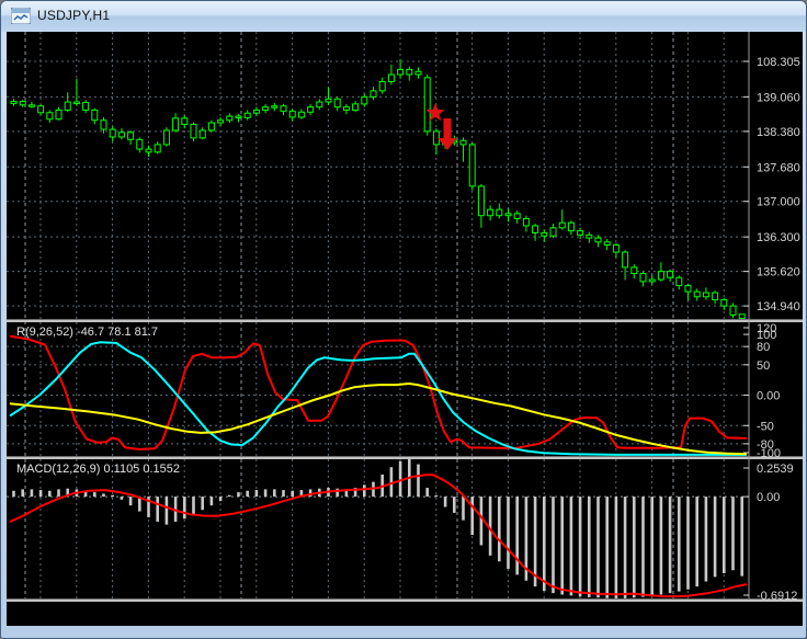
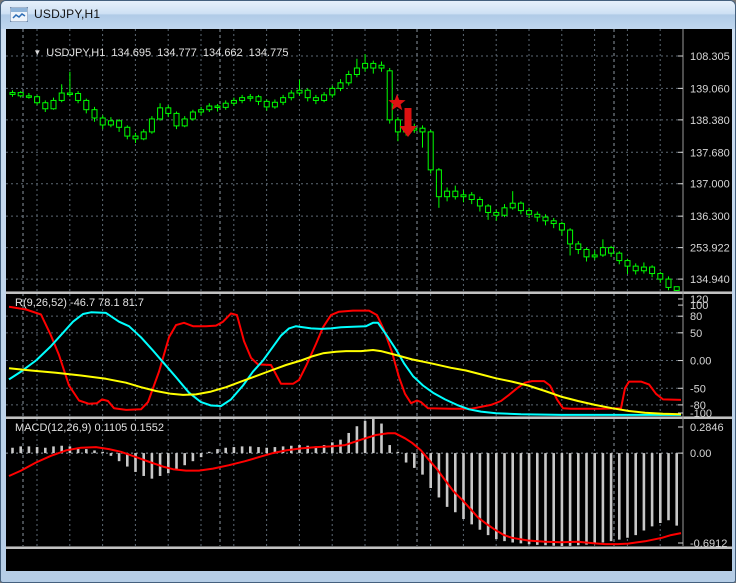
  USDJPY,H1
  108.305
  139.060
  138.380
  137.680
  137.000
  136.300
- 135.620
+ 253.922
  134.940
  120
  100
  80
  50
  0.00
  -50
  -80
  -100
- 0.2539
+ 0.2846
  0.00
  -0.6912
+ ▼ USDJPY,H1 134.695 134.777 134.662 134.775
  R(9,26,52) -46.7 78.1 81.7
  MACD(12,26,9) 0.1105 0.1552
